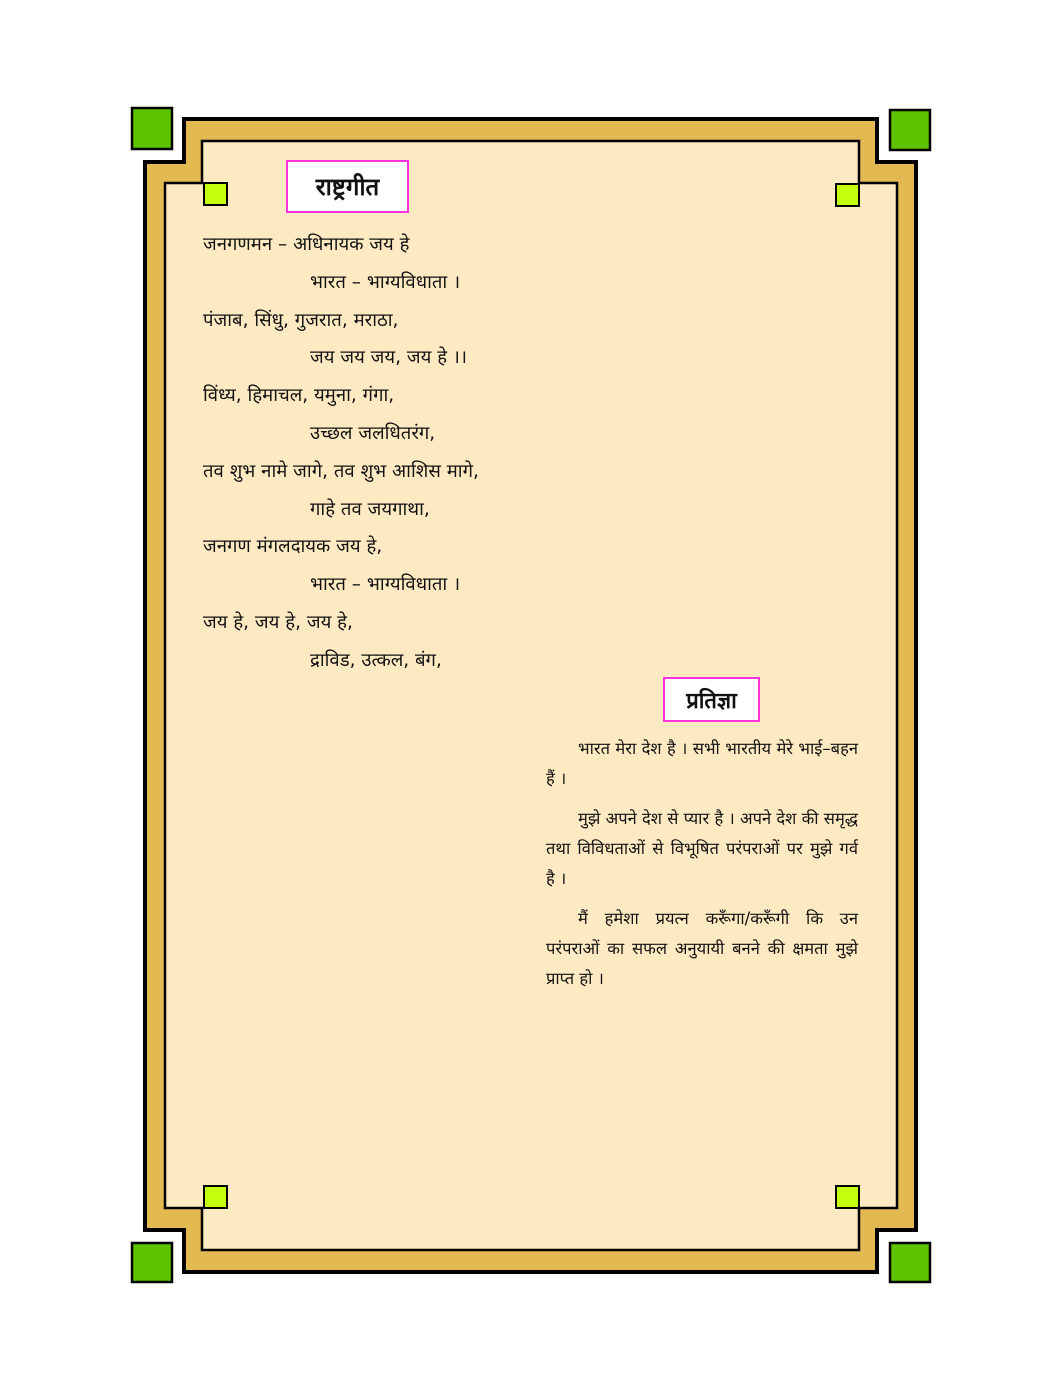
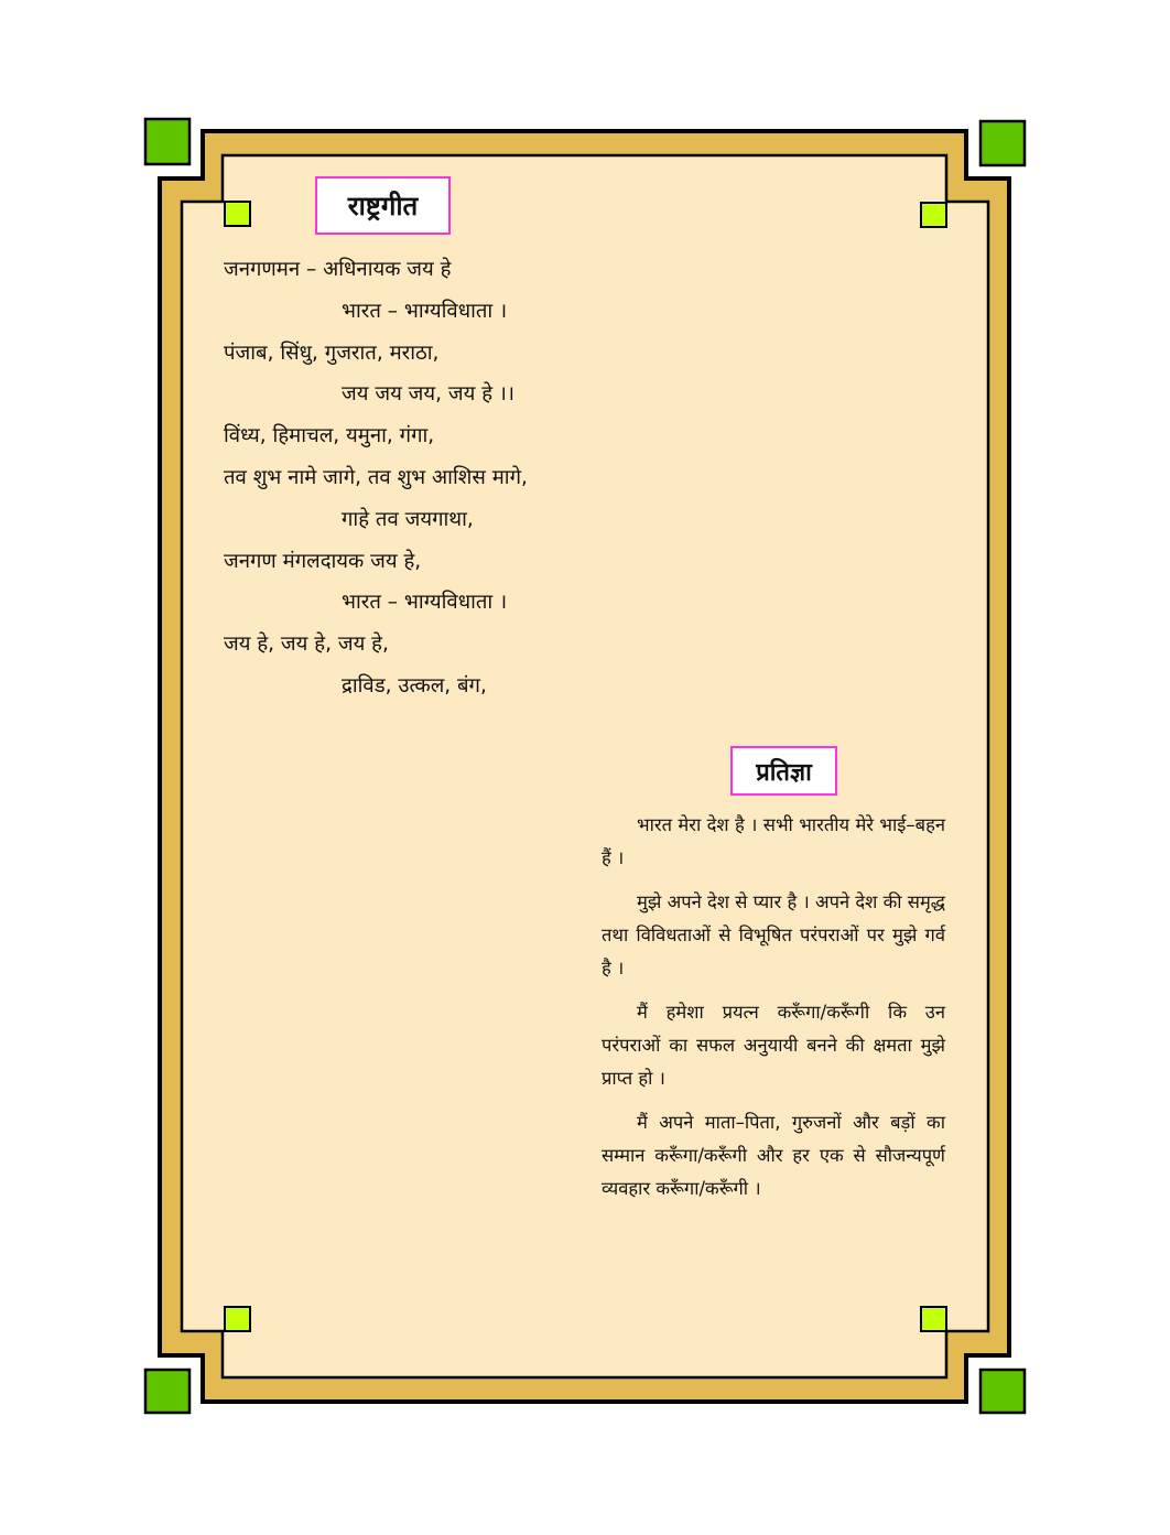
  राष्ट्रगीत
  जनगणमन – अधिनायक जय हे
  भारत – भाग्यविधाता ।
  पंजाब, सिंधु, गुजरात, मराठा,
  जय जय जय, जय हे ।।
  विंध्य, हिमाचल, यमुना, गंगा,
- उच्छल जलधितरंग,
  तव शुभ नामे जागे, तव शुभ आशिस मागे,
  गाहे तव जयगाथा,
  जनगण मंगलदायक जय हे,
  भारत – भाग्यविधाता ।
  जय हे, जय हे, जय हे,
  द्राविड, उत्कल, बंग,
  प्रतिज्ञा
  भारत मेरा देश है । सभी भारतीय मेरे भाई–बहन हैं ।
  मुझे अपने देश से प्यार है । अपने देश की समृद्ध तथा विविधताओं से विभूषित परंपराओं पर मुझे गर्व है ।
  मैं हमेशा प्रयत्न करूँगा/करूँगी कि उन परंपराओं का सफल अनुयायी बनने की क्षमता मुझे प्राप्त हो ।
+ मैं अपने माता–पिता, गुरुजनों और बड़ों का सम्मान करूँगा/करूँगी और हर एक से सौजन्यपूर्ण व्यवहार करूँगा/करूँगी ।
